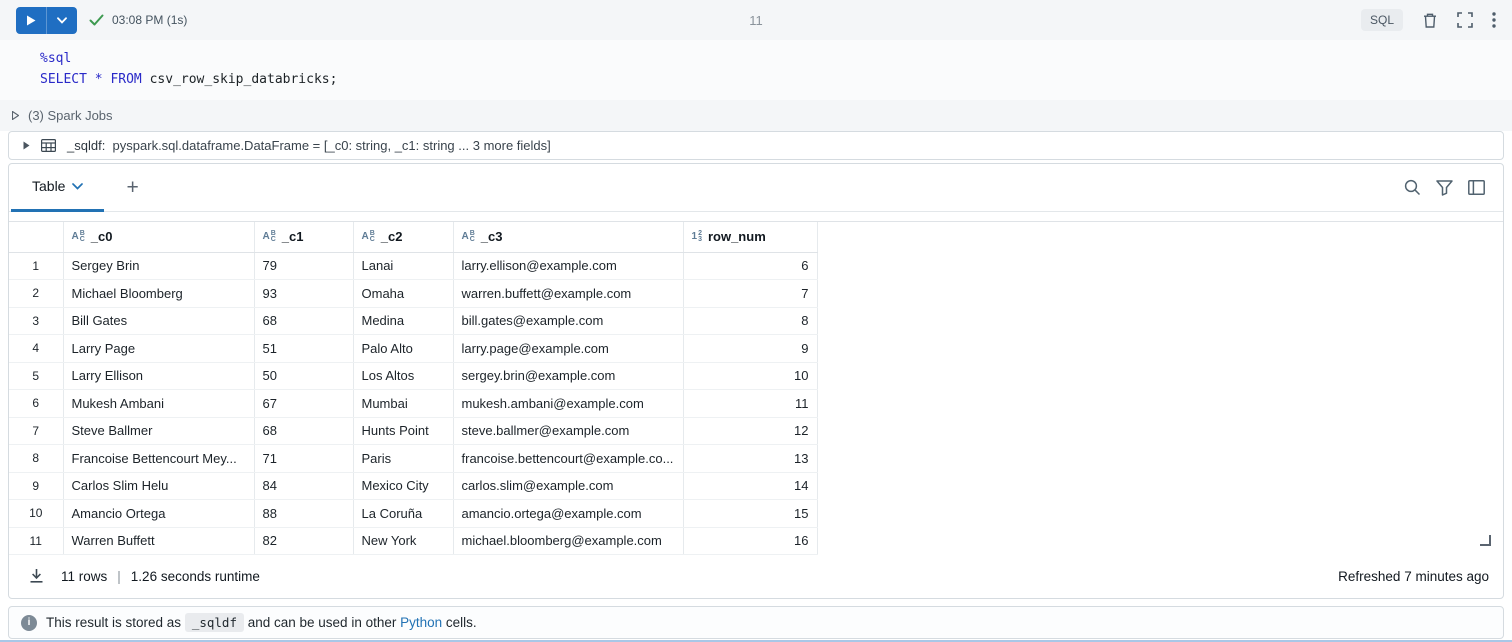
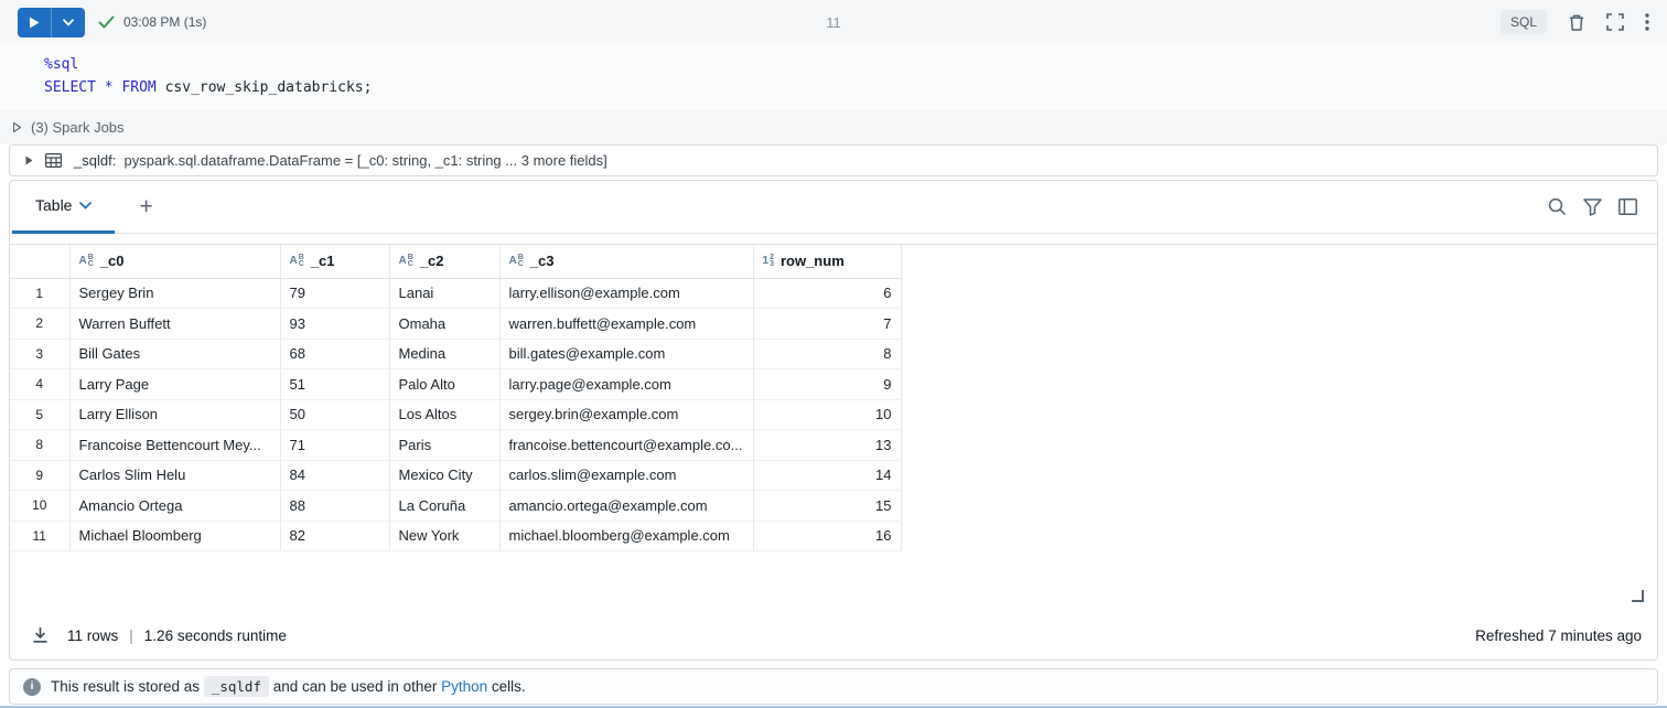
  03:08 PM (1s)
  11
  SQL
  %sql
  SELECT * FROM csv_row_skip_databricks;
  (3) Spark Jobs
  _sqldf: pyspark.sql.dataframe.DataFrame = [_c0: string, _c1: string ... 3 more fields]
  Table
  +
  	A _c0	A _c1	A _c2	A _c3	1 row_num
  1	Sergey Brin	79	Lanai	larry.ellison@example.com	6
- 2	Michael Bloomberg	93	Omaha	warren.buffett@example.com	7
+ 2	Warren Buffett	93	Omaha	warren.buffett@example.com	7
  3	Bill Gates	68	Medina	bill.gates@example.com	8
  4	Larry Page	51	Palo Alto	larry.page@example.com	9
  5	Larry Ellison	50	Los Altos	sergey.brin@example.com	10
- 6	Mukesh Ambani	67	Mumbai	mukesh.ambani@example.com	11
- 7	Steve Ballmer	68	Hunts Point	steve.ballmer@example.com	12
  8	Francoise Bettencourt Mey...	71	Paris	francoise.bettencourt@example.co...	13
  9	Carlos Slim Helu	84	Mexico City	carlos.slim@example.com	14
  10	Amancio Ortega	88	La Coruña	amancio.ortega@example.com	15
- 11	Warren Buffett	82	New York	michael.bloomberg@example.com	16
+ 11	Michael Bloomberg	82	New York	michael.bloomberg@example.com	16
  11 rows
  |
  1.26 seconds runtime
  Refreshed 7 minutes ago
  This result is stored as _sqldf and can be used in other Python cells.
